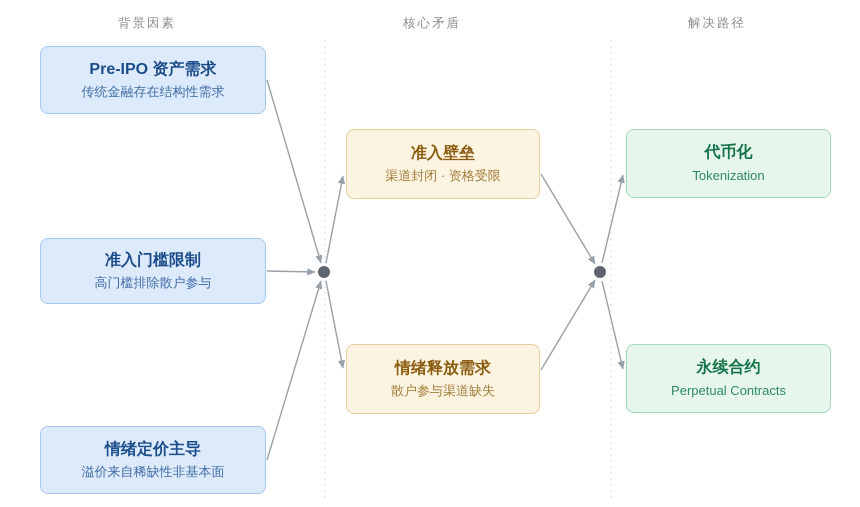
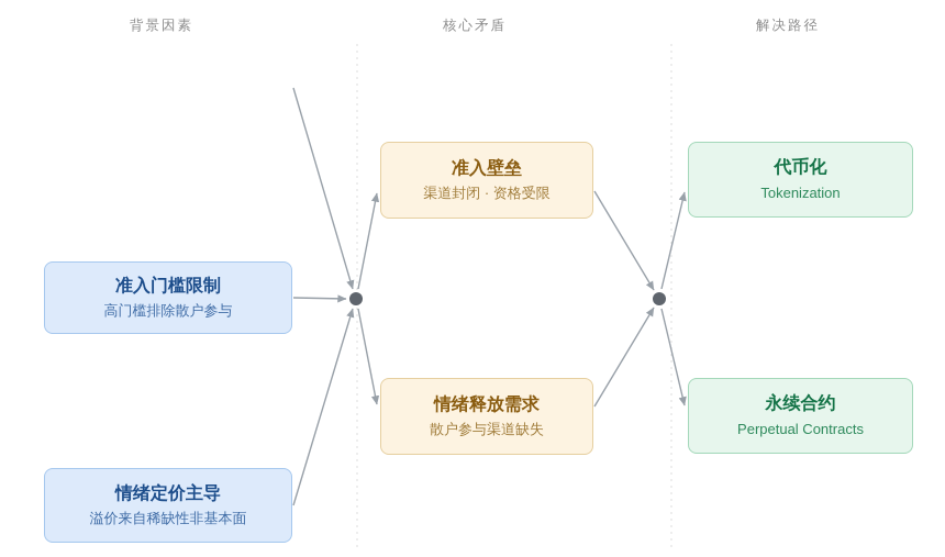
  背景因素
  核心矛盾
  解决路径
- Pre-IPO 资产需求
- 传统金融存在结构性需求
  准入门槛限制
  高门槛排除散户参与
  情绪定价主导
  溢价来自稀缺性非基本面
  准入壁垒
  渠道封闭 · 资格受限
  情绪释放需求
  散户参与渠道缺失
  代币化
  Tokenization
  永续合约
  Perpetual Contracts
